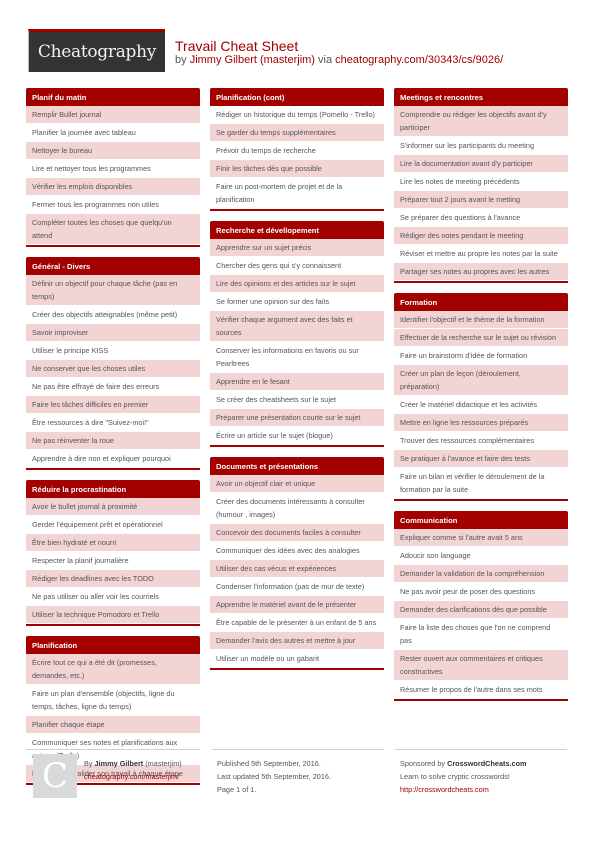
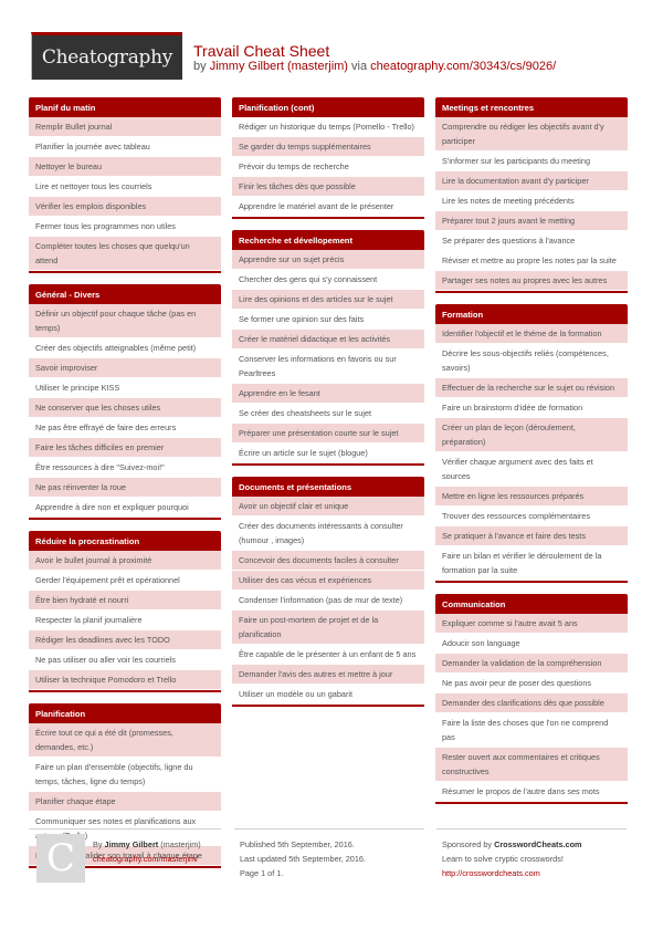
  Cheatography
  Travail Cheat Sheet
  by Jimmy Gilbert (masterjim) via cheatography.com/30343/cs/9026/
  Planif du matin
  Remplir Bullet journal
  Planifier la journée avec tableau
  Nettoyer le bureau
- Lire et nettoyer tous les programmes
+ Lire et nettoyer tous les courriels
  Vérifier les emplois disponibles
  Fermer tous les programmes non utiles
  Compléter toutes les choses que quelqu'un attend
  Général - Divers
  Définir un objectif pour chaque tâche (pas en temps)
  Créer des objectifs atteignables (même petit)
  Savoir improviser
  Utiliser le principe KISS
  Ne conserver que les choses utiles
  Ne pas être effrayé de faire des erreurs
  Faire les tâches difficiles en premier
  Être ressources à dire "Suivez-moi!"
  Ne pas réinventer la roue
  Apprendre à dire non et expliquer pourquoi
  Réduire la procrastination
  Avoir le bullet journal à proximité
  Gerder l'équipement prêt et opérationnel
  Être bien hydraté et nourri
  Respecter la planif journalière
  Rédiger les deadlines avec les TODO
  Ne pas utiliser ou aller voir les courriels
  Utiliser la technique Pomodoro et Trello
  Planification
  Écrire tout ce qui a été dit (promesses, demandes, etc.)
  Faire un plan d'ensemble (objectifs, ligne du temps, tâches, ligne du temps)
  Planifier chaque étape
  Communiquer ses notes et planifications aux )
  alider son travail à chaque étape
  Planification (cont)
  Rédiger un historique du temps (Pomello - Trello)
  Se garder du temps supplémentaires
  Prévoir du temps de recherche
  Finir les tâches dès que possible
- Faire un post-mortem de projet et de la planification
+ Apprendre le matériel avant de le présenter
  Recherche et dévellopement
  Apprendre sur un sujet précis
  Chercher des gens qui s'y connaissent
  Lire des opinions et des articles sur le sujet
  Se former une opinion sur des faits
- Vérifier chaque argument avec des faits et sources
+ Créer le matériel didactique et les activités
  Conserver les informations en favoris ou sur Pearltrees
  Apprendre en le fesant
  Se créer des cheatsheets sur le sujet
  Préparer une présentation courte sur le sujet
  Écrire un article sur le sujet (blogue)
  Documents et présentations
  Avoir un objectif clair et unique
  Créer des documents intéressants à consulter (humour , images)
  Concevoir des documents faciles à consulter
- Communiquer des idées avec des analogies
  Utiliser des cas vécus et expériences
  Condenser l'information (pas de mur de texte)
- Apprendre le matériel avant de le présenter
+ Faire un post-mortem de projet et de la planification
  Être capable de le présenter à un enfant de 5 ans
  Demander l'avis des autres et mettre à jour
  Utiliser un modèle ou un gabarit
  Meetings et rencontres
  Comprendre ou rédiger les objectifs avant d'y participer
  S'informer sur les participants du meeting
  Lire la documentation avant d'y participer
  Lire les notes de meeting précédents
  Préparer tout 2 jours avant le metting
  Se préparer des questions à l'avance
- Rédiger des notes pendant le meeting
  Réviser et mettre au propre les notes par la suite
  Partager ses notes au propres avec les autres
  Formation
  Identifier l'objectif et le théme de la formation
+ Décrire les sous-objectifs reliés (compétences, savoirs)
  Effectuer de la recherche sur le sujet ou révision
  Faire un brainstorm d'idée de formation
  Créer un plan de leçon (déroulement, préparation)
- Créer le matériel didactique et les activités
+ Vérifier chaque argument avec des faits et sources
  Mettre en ligne les ressources préparés
  Trouver des ressources complémentaires
  Se pratiquer à l'avance et faire des tests
  Faire un bilan et vérifier le déroulement de la formation par la suite
  Communication
  Expliquer comme si l'autre avait 5 ans
  Adoucir son language
  Demander la validation de la compréhension
  Ne pas avoir peur de poser des questions
  Demander des clarifications dès que possible
  Faire la liste des choses que l'on ne comprend pas
  Rester ouvert aux commentaires et critiques constructives
  Résumer le propos de l'autre dans ses mots
  C
  By Jimmy Gilbert (masterjim)
  cheatography.com/masterjim/
  Published 5th September, 2016.
  Last updated 5th September, 2016.
  Page 1 of 1.
  Sponsored by CrosswordCheats.com
  Learn to solve cryptic crosswords!
  http://crosswordcheats.com
